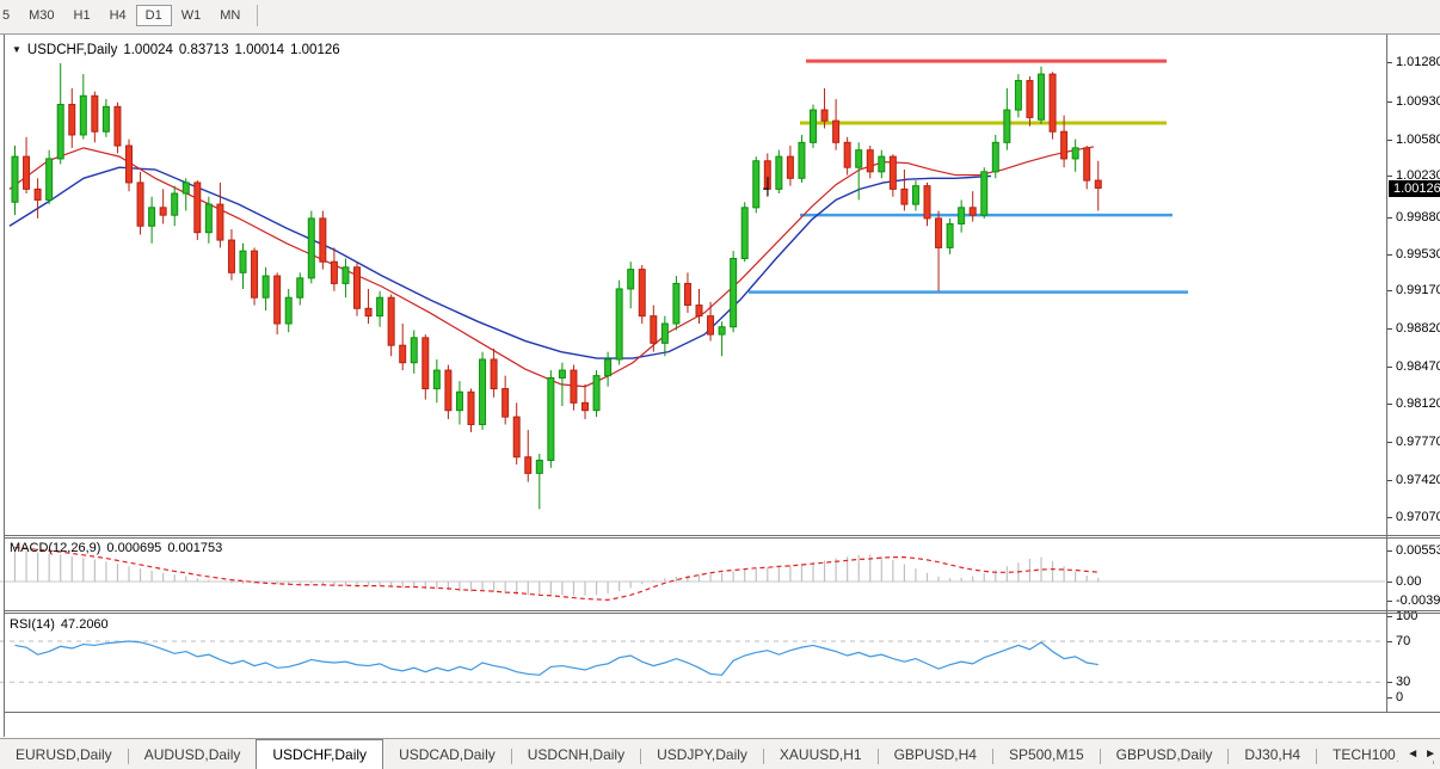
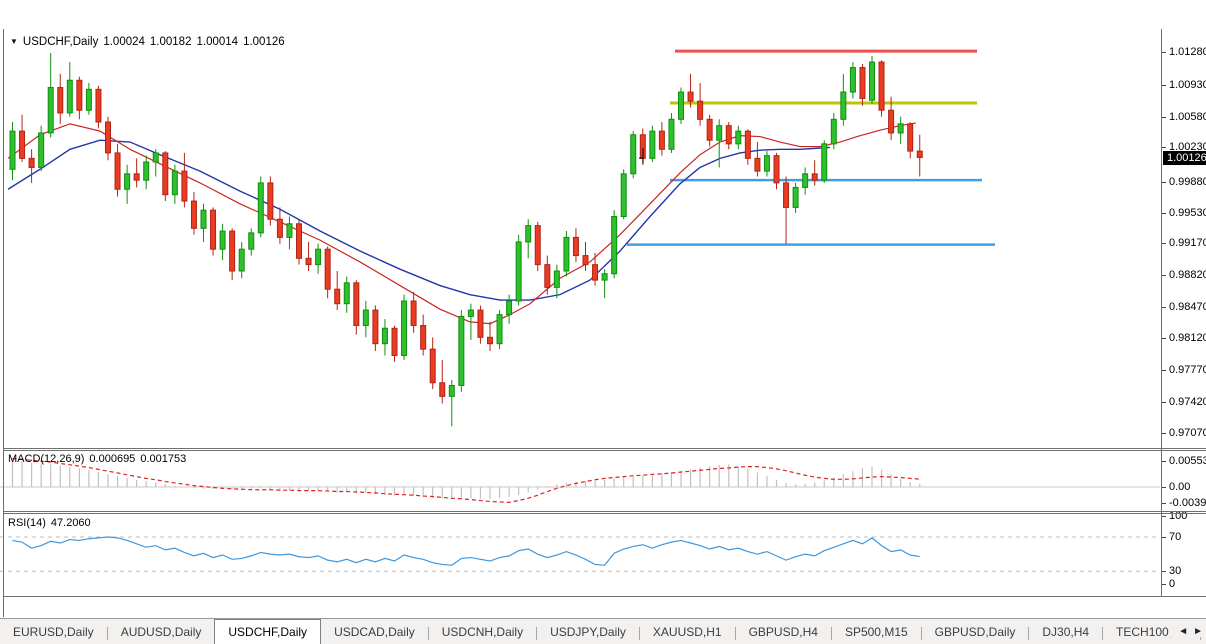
- 5 M30 H1 H4 D1 W1 MN
- ▼ USDCHF,Daily 1.00024 0.83713 1.00014 1.00126
+ ▼ USDCHF,Daily 1.00024 1.00182 1.00014 1.00126
  MACD(12,26,9) 0.000695 0.001753
  RSI(14) 47.2060
  1.0128
  1.0093
  1.0058
  1.0023
  0.9988
  0.9953
  0.9917
  0.9882
  0.9847
  0.9812
  0.9777
  0.9742
  0.9707
  0.0055
  0.00
  -0.0039
  100
  70
  30
  0
  1.00126
  EURUSD,Daily AUDUSD,Daily USDCHF,Daily USDCAD,Daily USDCNH,Daily USDJPY,Daily XAUUSD,H1 GBPUSD,H4 SP500,M15 GBPUSD,Daily DJ30,H4 TECH100
  ◄ ►
